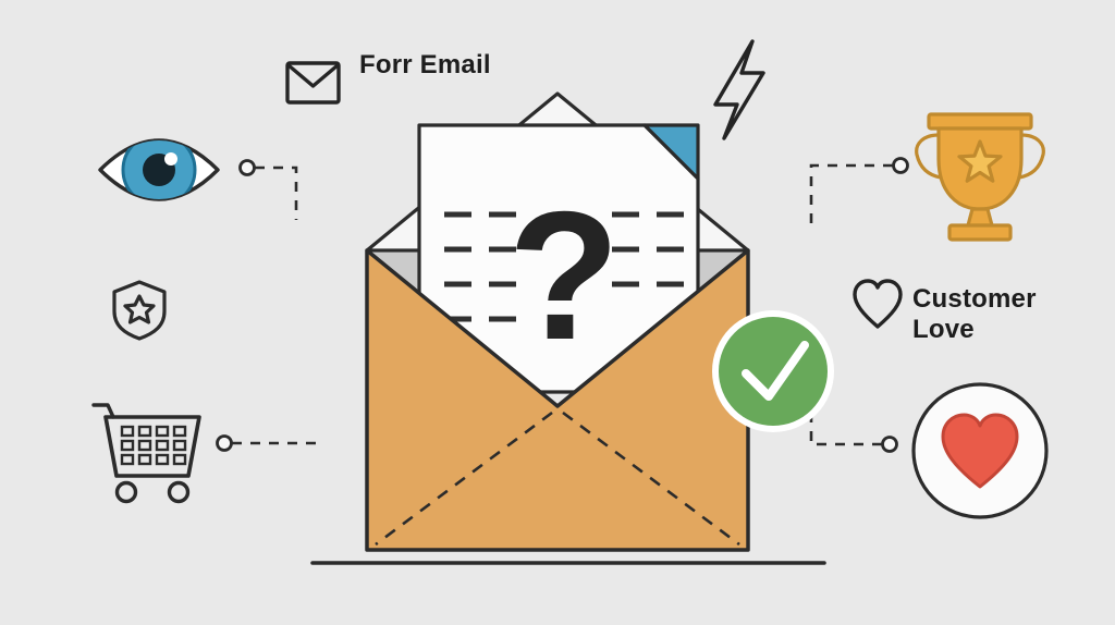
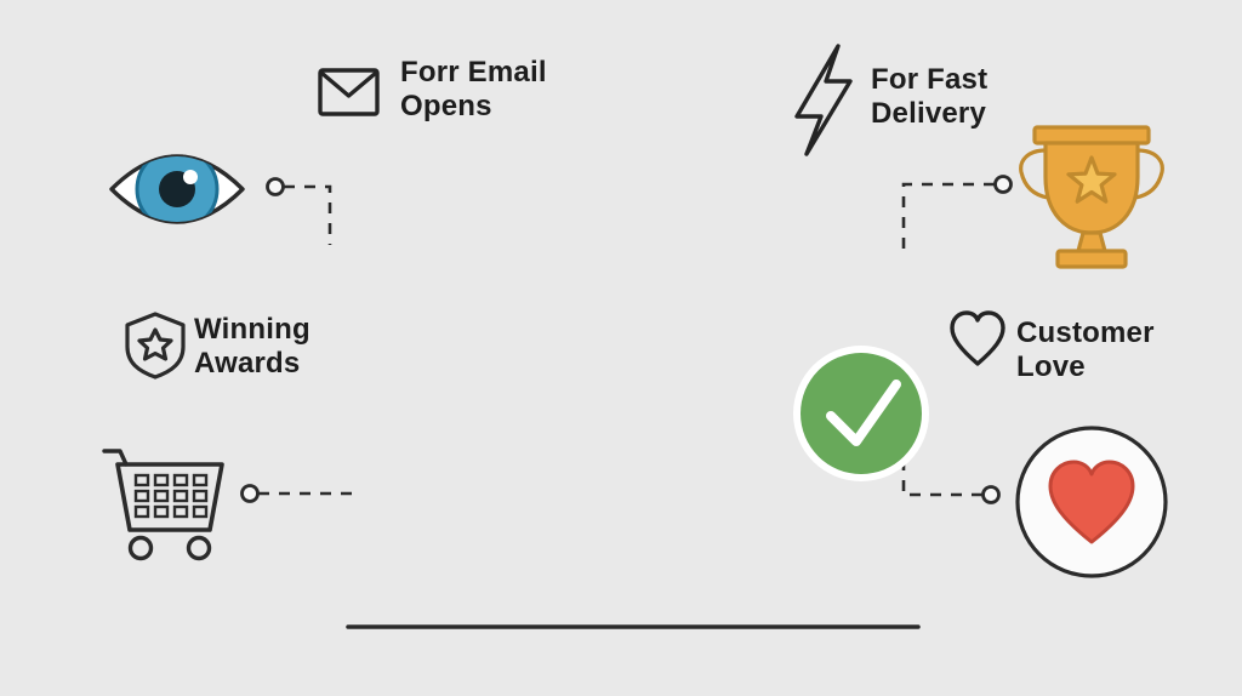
- ?
  Forr Email
+ Opens
+ For Fast
+ Delivery
+ Winning
+ Awards
  Customer
  Love
